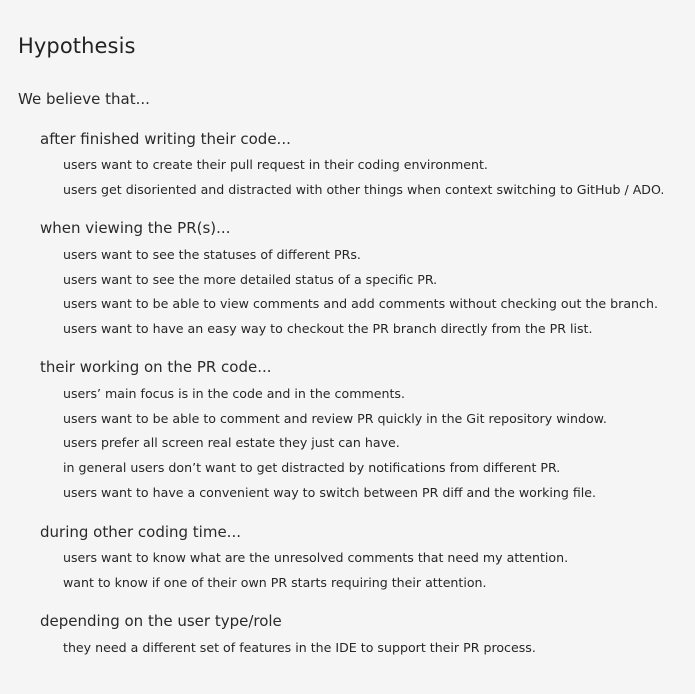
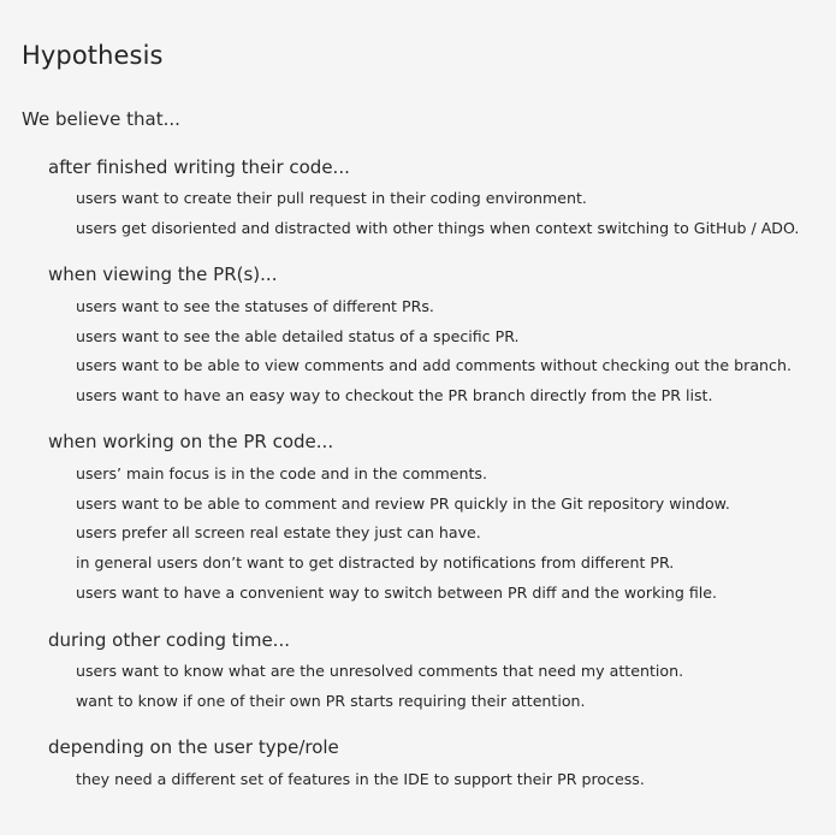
  Hypothesis
  We believe that...
  after finished writing their code...
  users want to create their pull request in their coding environment.
  users get disoriented and distracted with other things when context switching to GitHub / ADO.
  when viewing the PR(s)...
  users want to see the statuses of different PRs.
- users want to see the more detailed status of a specific PR.
+ users want to see the able detailed status of a specific PR.
  users want to be able to view comments and add comments without checking out the branch.
  users want to have an easy way to checkout the PR branch directly from the PR list.
- their working on the PR code...
+ when working on the PR code...
  users’ main focus is in the code and in the comments.
  users want to be able to comment and review PR quickly in the Git repository window.
  users prefer all screen real estate they just can have.
  in general users don’t want to get distracted by notifications from different PR.
  users want to have a convenient way to switch between PR diff and the working file.
  during other coding time...
  users want to know what are the unresolved comments that need my attention.
  want to know if one of their own PR starts requiring their attention.
  depending on the user type/role
  they need a different set of features in the IDE to support their PR process.
